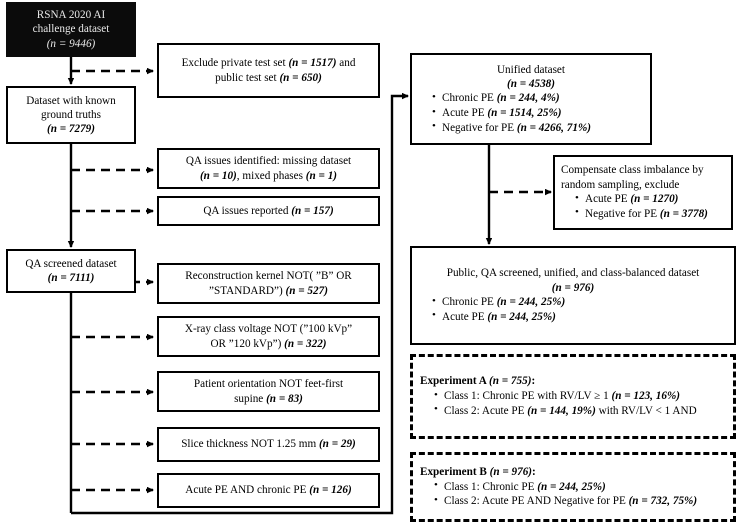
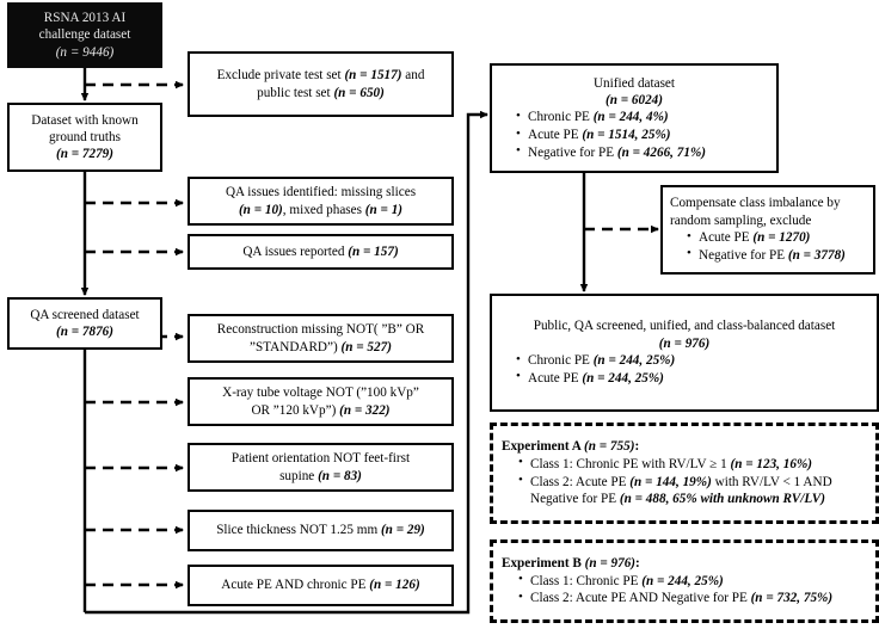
- RSNA 2020 AI
+ RSNA 2013 AI
  challenge dataset
  (n = 9446)
  Dataset with known
  ground truths
  (n = 7279)
  QA screened dataset
- (n = 7111)
+ (n = 7876)
  Exclude private test set (n = 1517) and
  public test set (n = 650)
- QA issues identified: missing dataset
+ QA issues identified: missing slices
  (n = 10), mixed phases (n = 1)
  QA issues reported (n = 157)
- Reconstruction kernel NOT( ”B” OR
+ Reconstruction missing NOT( ”B” OR
  ”STANDARD”) (n = 527)
- X-ray class voltage NOT (”100 kVp”
+ X-ray tube voltage NOT (”100 kVp”
  OR ”120 kVp”) (n = 322)
  Patient orientation NOT feet-first
  supine (n = 83)
  Slice thickness NOT 1.25 mm (n = 29)
  Acute PE AND chronic PE (n = 126)
  Unified dataset
- (n = 4538)
+ (n = 6024)
  Chronic PE (n = 244, 4%)
  Acute PE (n = 1514, 25%)
  Negative for PE (n = 4266, 71%)
  Compensate class imbalance by
  random sampling, exclude
  Acute PE (n = 1270)
  Negative for PE (n = 3778)
  Public, QA screened, unified, and class-balanced dataset
  (n = 976)
  Chronic PE (n = 244, 25%)
  Acute PE (n = 244, 25%)
  Experiment A (n = 755):
  Class 1: Chronic PE with RV/LV ≥ 1 (n = 123, 16%)
  Class 2: Acute PE (n = 144, 19%) with RV/LV < 1 AND
+ Negative for PE (n = 488, 65% with unknown RV/LV)
  Experiment B (n = 976):
  Class 1: Chronic PE (n = 244, 25%)
  Class 2: Acute PE AND Negative for PE (n = 732, 75%)
